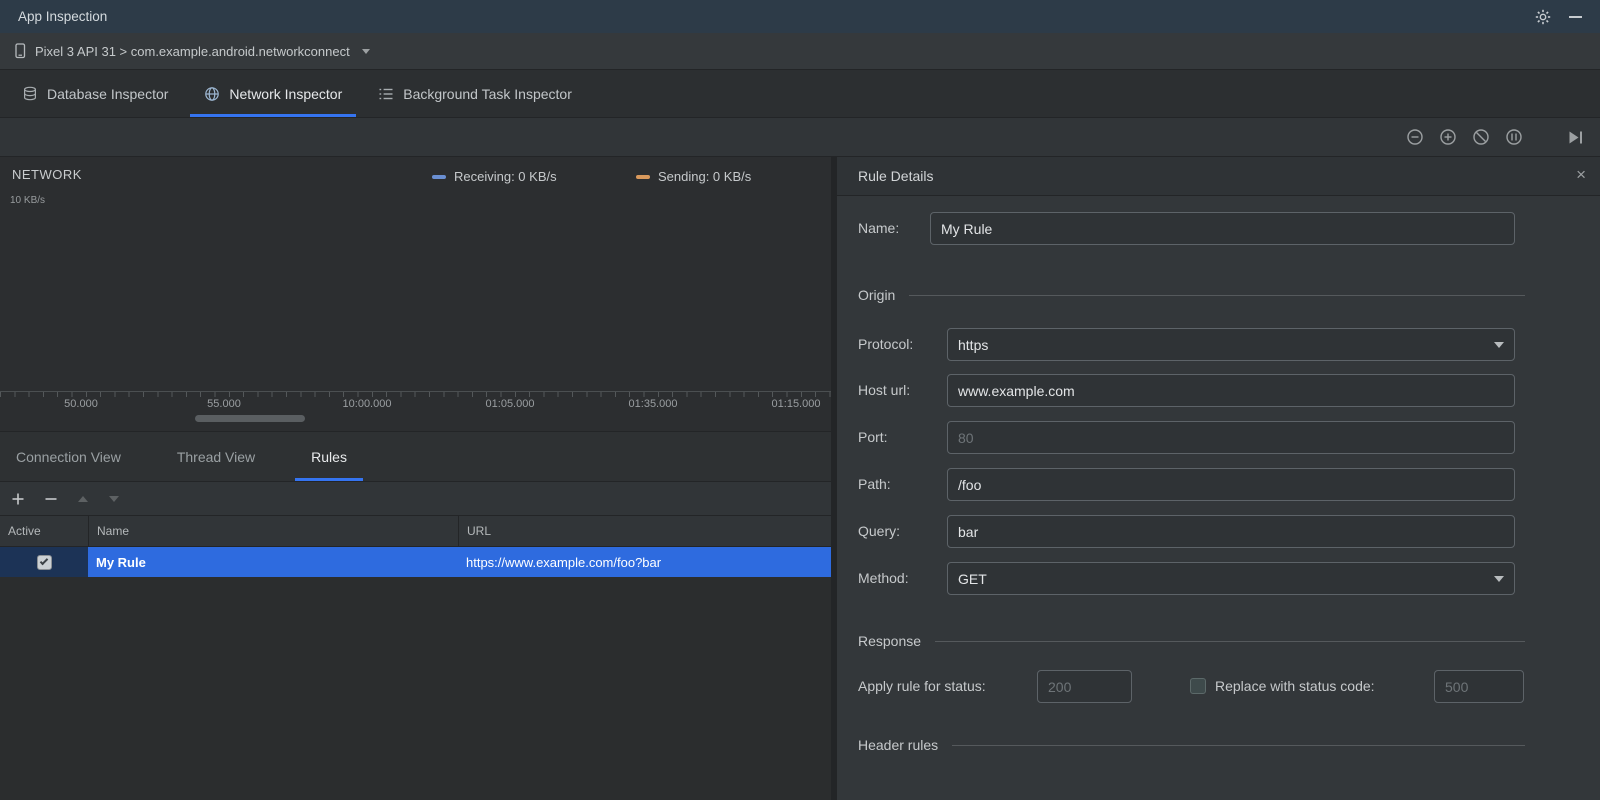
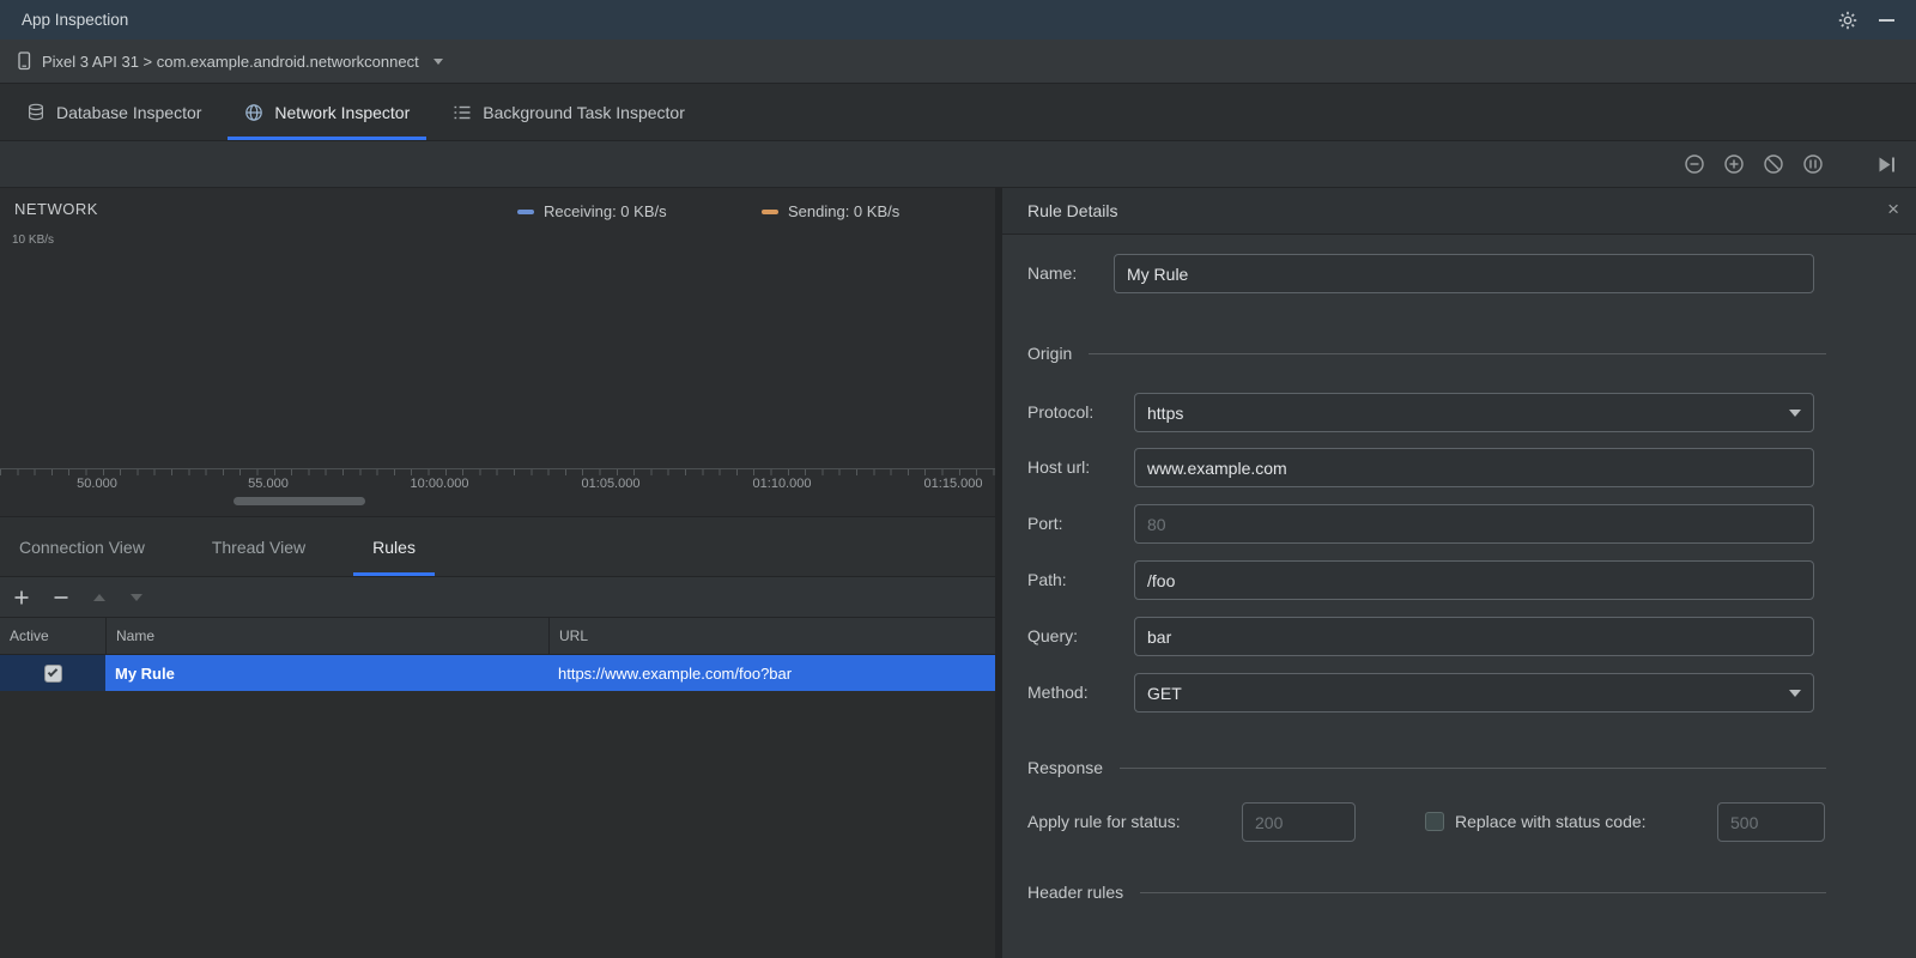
  App Inspection
  Pixel 3 API 31 > com.example.android.networkconnect
  Database Inspector
  Network Inspector
  Background Task Inspector
  NETWORK
  Receiving: 0 KB/s
  Sending: 0 KB/s
  10 KB/s
  50.000
  55.000
  10:00.000
  01:05.000
- 01:35.000
+ 01:10.000
  01:15.000
  Connection View
  Thread View
  Rules
  Active
  Name
  URL
  My Rule
  https://www.example.com/foo?bar
  Rule Details
  ×
  Name:
  My Rule
  Origin
  Protocol:
  https
  Host url:
  www.example.com
  Port:
  80
  Path:
  /foo
  Query:
  bar
  Method:
  GET
  Response
  Apply rule for status:
  200
  Replace with status code:
  500
  Header rules
